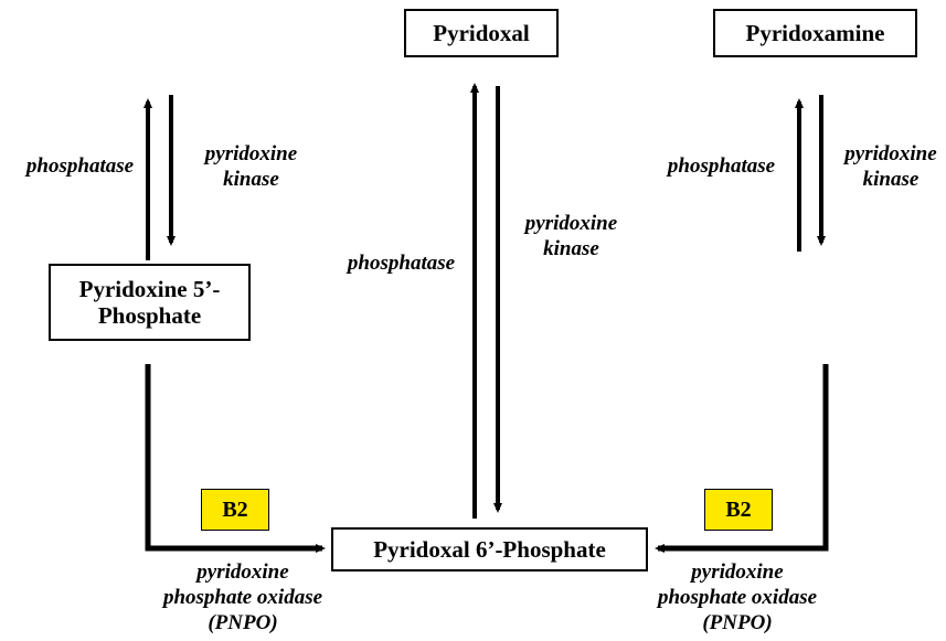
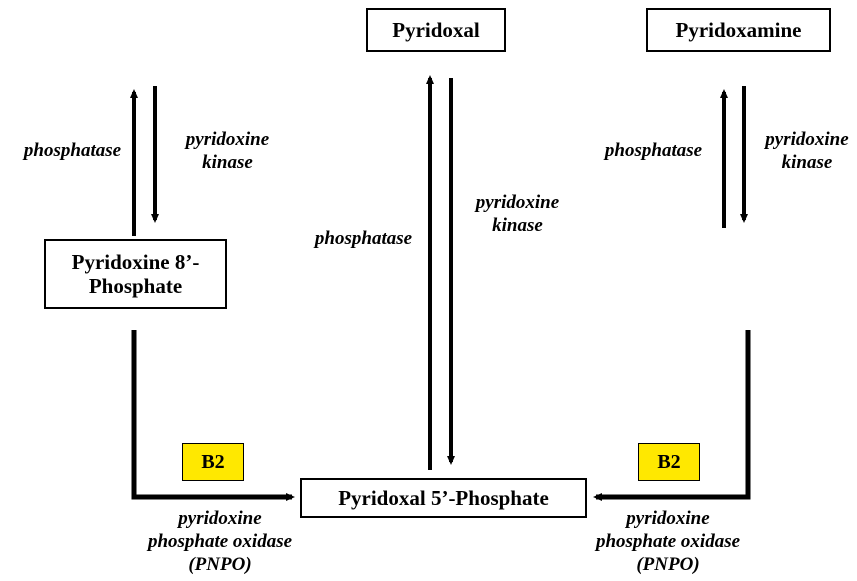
  Pyridoxal
  Pyridoxamine
- Pyridoxine 5’- Phosphate
+ Pyridoxine 8’- Phosphate
- Pyridoxal 6’-Phosphate
+ Pyridoxal 5’-Phosphate
  phosphatase
  pyridoxine
  kinase
  phosphatase
  pyridoxine
  kinase
  phosphatase
  pyridoxine
  kinase
  pyridoxine
  phosphate oxidase
  (PNPO)
  pyridoxine
  phosphate oxidase
  (PNPO)
  B2
  B2
